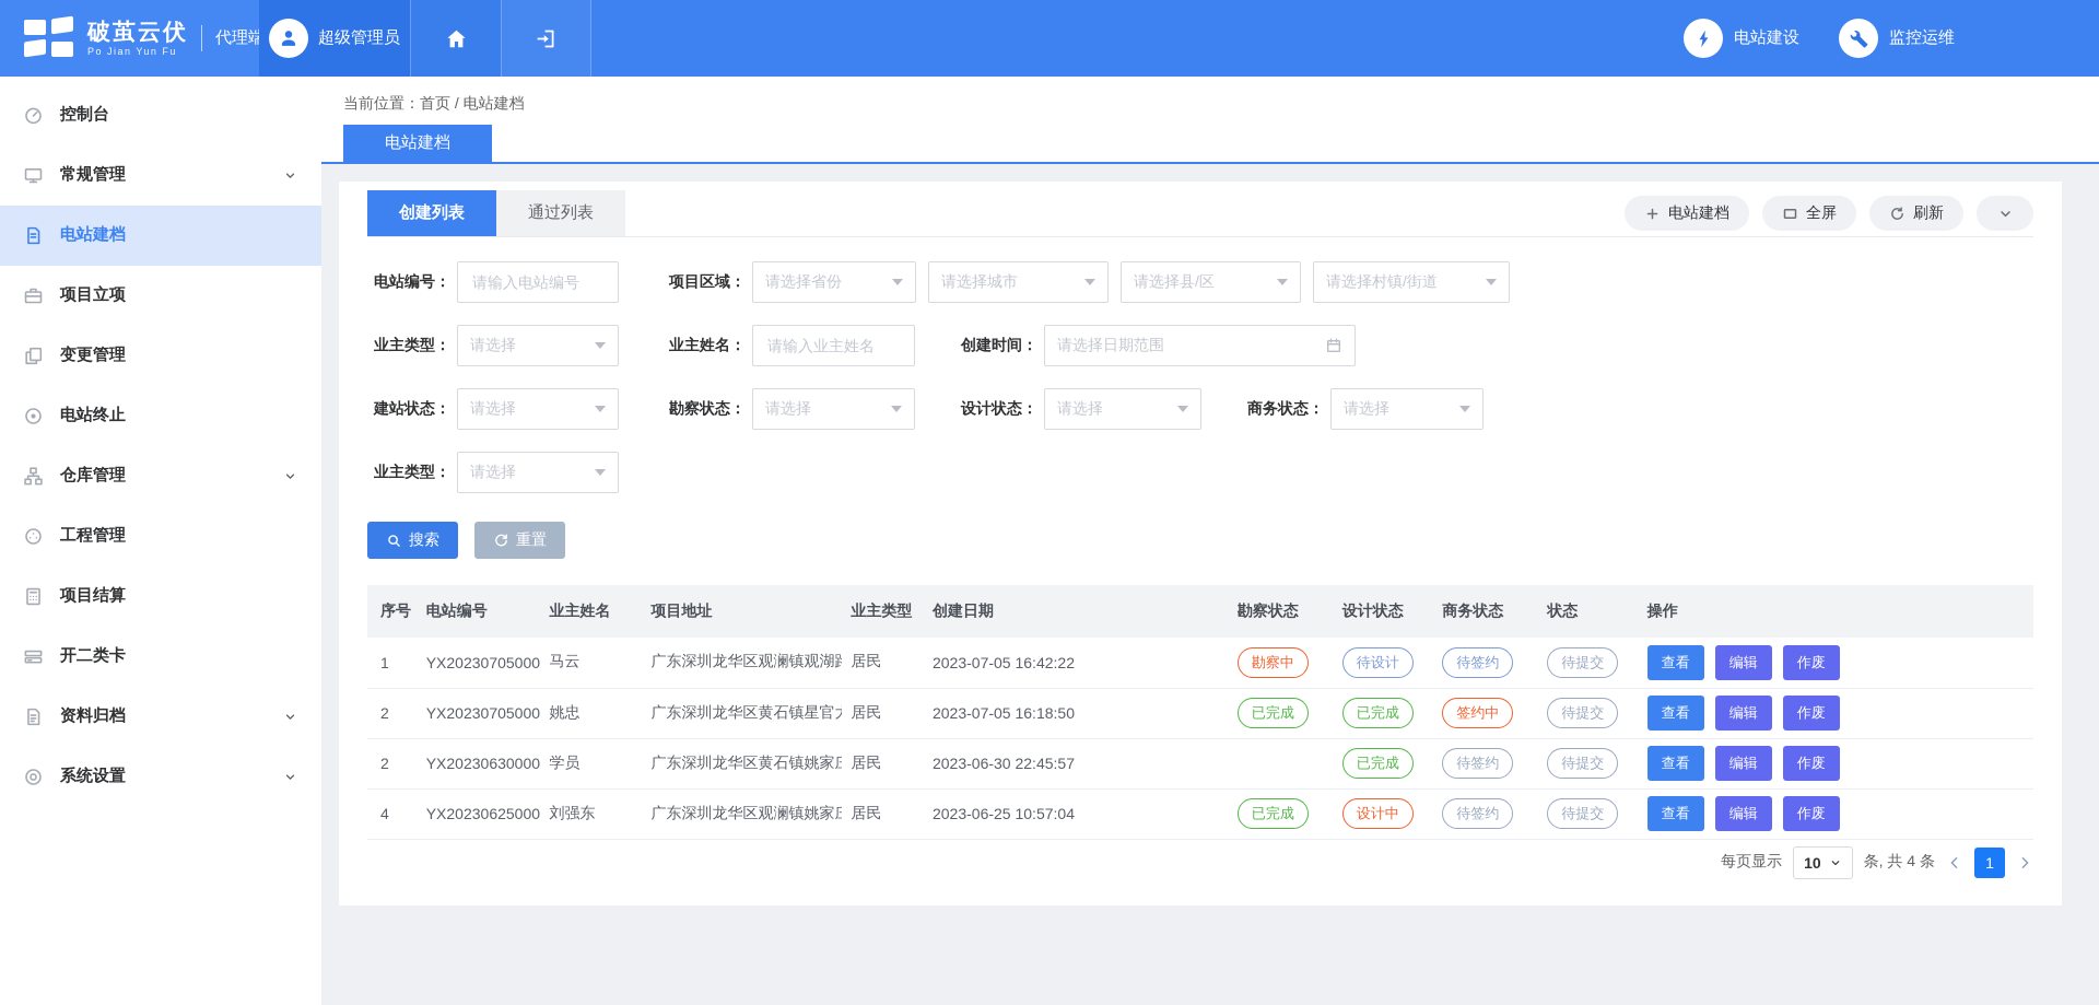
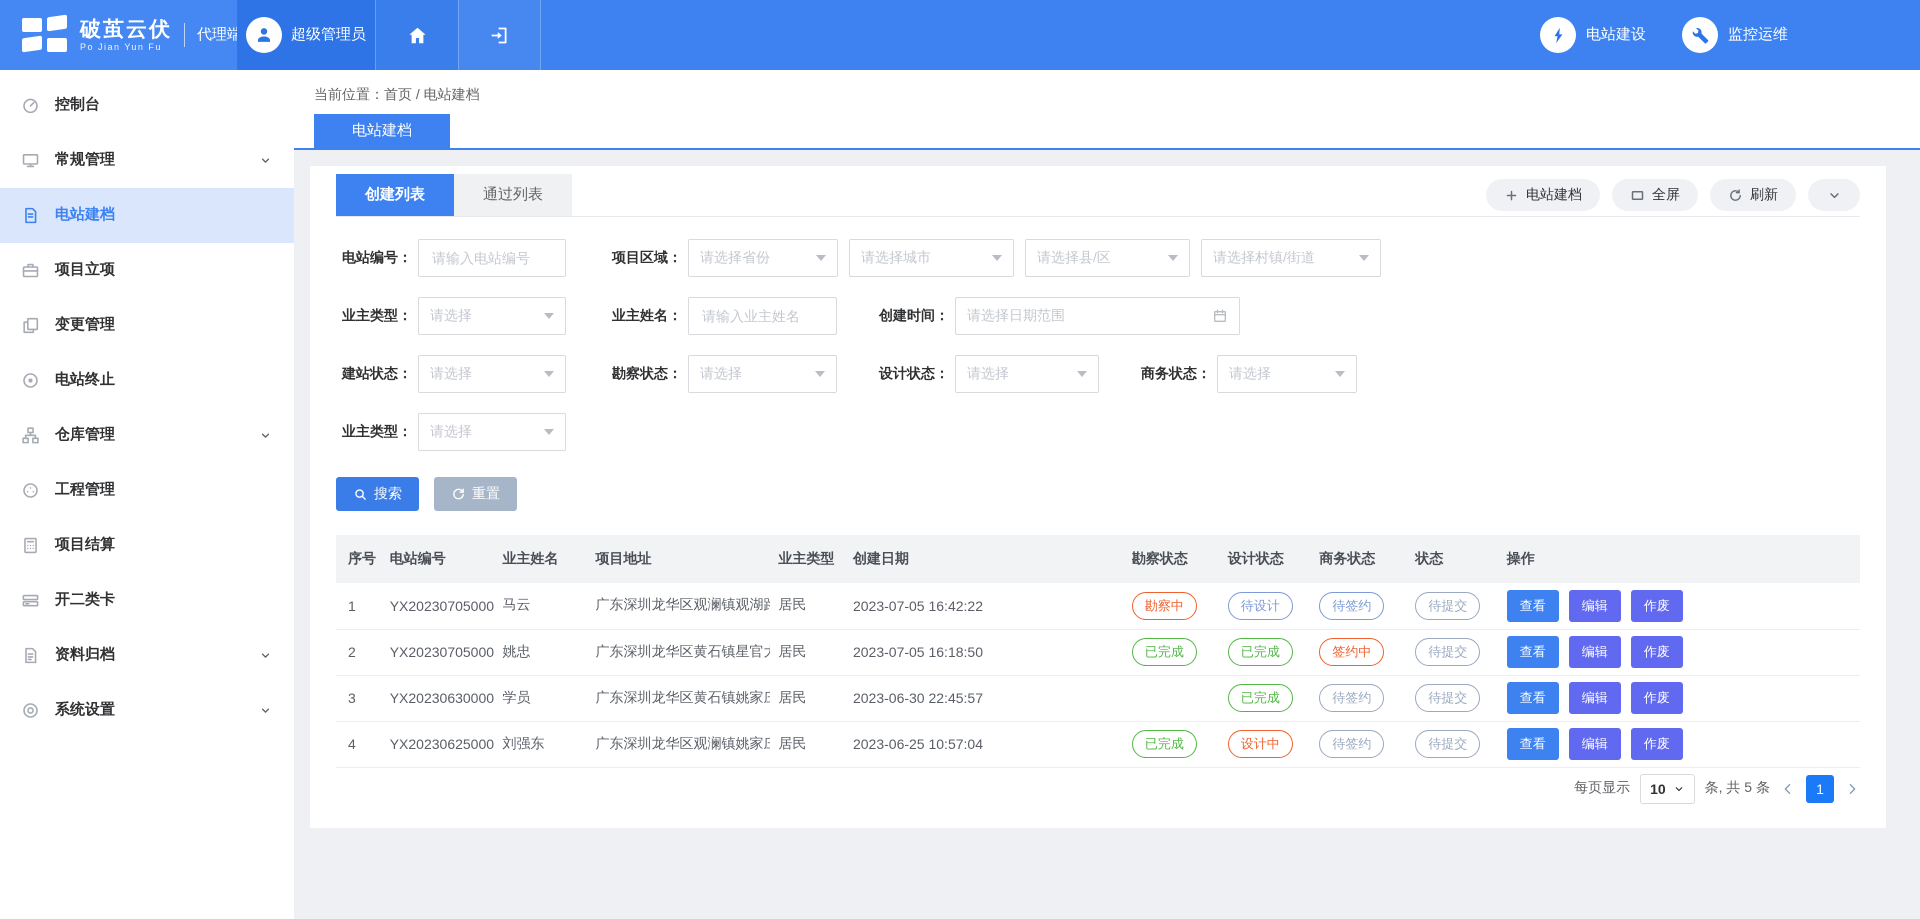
  破茧云伏
  Po Jian Yun Fu
  代理端
  超级管理员
  电站建设
  监控运维
  控制台
  常规管理
  电站建档
  项目立项
  变更管理
  电站终止
  仓库管理
  工程管理
  项目结算
  开二类卡
  资料归档
  系统设置
  当前位置：首页 / 电站建档
  电站建档
  创建列表
  通过列表
  电站建档
  全屏
  刷新
  电站编号：
  请输入电站编号
  项目区域：
  请选择省份
  请选择城市
  请选择县/区
  请选择村镇/街道
  业主类型：
  请选择
  业主姓名：
  请输入业主姓名
  创建时间：
  请选择日期范围
  建站状态：
  请选择
  勘察状态：
  请选择
  设计状态：
  请选择
  商务状态：
  请选择
  业主类型：
  请选择
  搜索
  重置
  序号	电站编号	业主姓名	项目地址	业主类型	创建日期	勘察状态	设计状态	商务状态	状态	操作
  1	YX20230705000	马云	广东深圳龙华区观澜镇观湖	居民	2023-07-05 16:42:22	勘察中	待设计	待签约	待提交	查看 编辑 作废
  2	YX20230705000	姚忠	广东深圳龙华区黄石镇星官	居民	2023-07-05 16:18:50	已完成	已完成	签约中	待提交	查看 编辑 作废
- 2	YX20230630000	学员	广东深圳龙华区黄石镇姚家	居民	2023-06-30 22:45:57		已完成	待签约	待提交	查看 编辑 作废
+ 3	YX20230630000	学员	广东深圳龙华区黄石镇姚家	居民	2023-06-30 22:45:57		已完成	待签约	待提交	查看 编辑 作废
  4	YX20230625000	刘强东	广东深圳龙华区观澜镇姚家	居民	2023-06-25 10:57:04	已完成	设计中	待签约	待提交	查看 编辑 作废
  每页显示
  10
- 条, 共 4 条
+ 条, 共 5 条
  1
